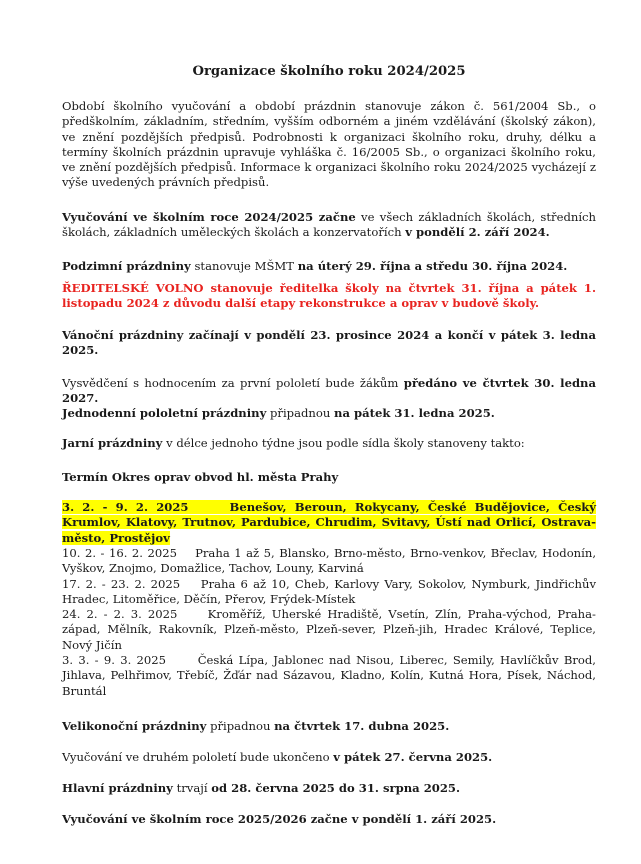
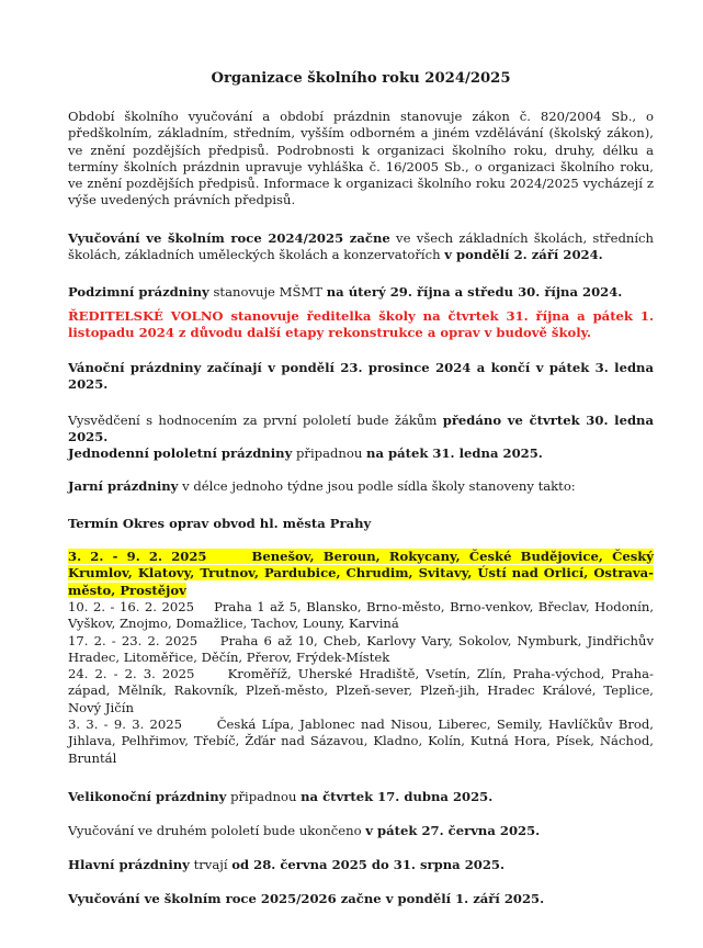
  Organizace školního roku 2024/2025
- Období školního vyučování a období prázdnin stanovuje zákon č. 561/2004 Sb., o předškolním, základním, středním, vyšším odborném a jiném vzdělávání (školský zákon), ve znění pozdějších předpisů. Podrobnosti k organizaci školního roku, druhy, délku a termíny školních prázdnin upravuje vyhláška č. 16/2005 Sb., o organizaci školního roku, ve znění pozdějších předpisů. Informace k organizaci školního roku 2024/2025 vycházejí z výše uvedených právních předpisů.
+ Období školního vyučování a období prázdnin stanovuje zákon č. 820/2004 Sb., o předškolním, základním, středním, vyšším odborném a jiném vzdělávání (školský zákon), ve znění pozdějších předpisů. Podrobnosti k organizaci školního roku, druhy, délku a termíny školních prázdnin upravuje vyhláška č. 16/2005 Sb., o organizaci školního roku, ve znění pozdějších předpisů. Informace k organizaci školního roku 2024/2025 vycházejí z výše uvedených právních předpisů.
  Vyučování ve školním roce 2024/2025 začne ve všech základních školách, středních školách, základních uměleckých školách a konzervatořích v pondělí 2. září 2024.
  Podzimní prázdniny stanovuje MŠMT na úterý 29. října a středu 30. října 2024.
  ŘEDITELSKÉ VOLNO stanovuje ředitelka školy na čtvrtek 31. října a pátek 1. listopadu 2024 z důvodu další etapy rekonstrukce a oprav v budově školy.
  Vánoční prázdniny začínají v pondělí 23. prosince 2024 a končí v pátek 3. ledna 2025.
- Vysvědčení s hodnocením za první pololetí bude žákům předáno ve čtvrtek 30. ledna 2027.
+ Vysvědčení s hodnocením za první pololetí bude žákům předáno ve čtvrtek 30. ledna 2025.
  Jednodenní pololetní prázdniny připadnou na pátek 31. ledna 2025.
  Jarní prázdniny v délce jednoho týdne jsou podle sídla školy stanoveny takto:
  Termín Okres oprav obvod hl. města Prahy
  3. 2. - 9. 2. 2025 Benešov, Beroun, Rokycany, České Budějovice, Český Krumlov, Klatovy, Trutnov, Pardubice, Chrudim, Svitavy, Ústí nad Orlicí, Ostrava-město, Prostějov
  10. 2. - 16. 2. 2025 Praha 1 až 5, Blansko, Brno-město, Brno-venkov, Břeclav, Hodonín, Vyškov, Znojmo, Domažlice, Tachov, Louny, Karviná
  17. 2. - 23. 2. 2025 Praha 6 až 10, Cheb, Karlovy Vary, Sokolov, Nymburk, Jindřichův Hradec, Litoměřice, Děčín, Přerov, Frýdek-Místek
  24. 2. - 2. 3. 2025 Kroměříž, Uherské Hradiště, Vsetín, Zlín, Praha-východ, Praha-západ, Mělník, Rakovník, Plzeň-město, Plzeň-sever, Plzeň-jih, Hradec Králové, Teplice, Nový Jičín
  3. 3. - 9. 3. 2025 Česká Lípa, Jablonec nad Nisou, Liberec, Semily, Havlíčkův Brod, Jihlava, Pelhřimov, Třebíč, Žďár nad Sázavou, Kladno, Kolín, Kutná Hora, Písek, Náchod, Bruntál
  Velikonoční prázdniny připadnou na čtvrtek 17. dubna 2025.
  Vyučování ve druhém pololetí bude ukončeno v pátek 27. června 2025.
  Hlavní prázdniny trvají od 28. června 2025 do 31. srpna 2025.
  Vyučování ve školním roce 2025/2026 začne v pondělí 1. září 2025.
